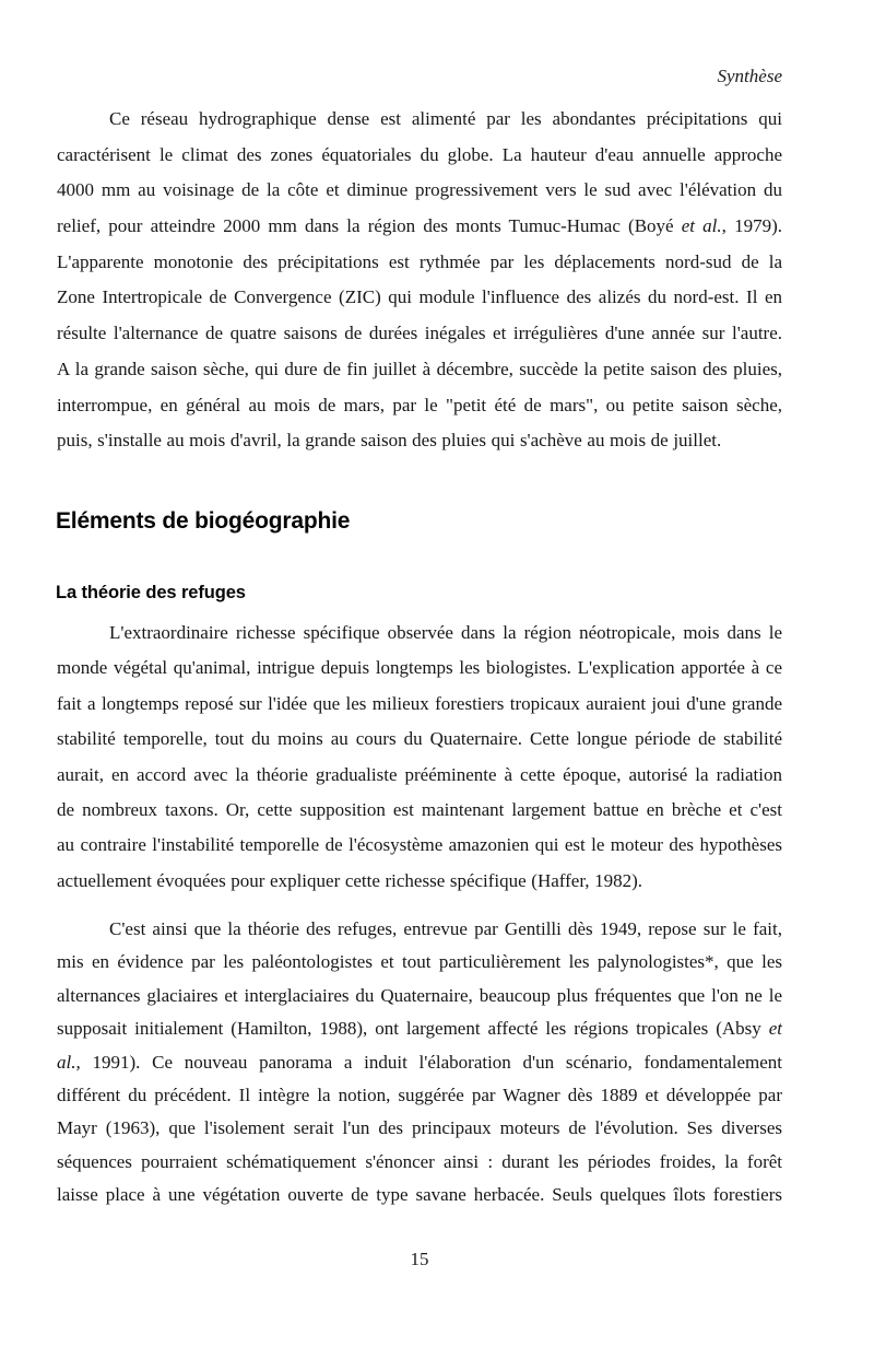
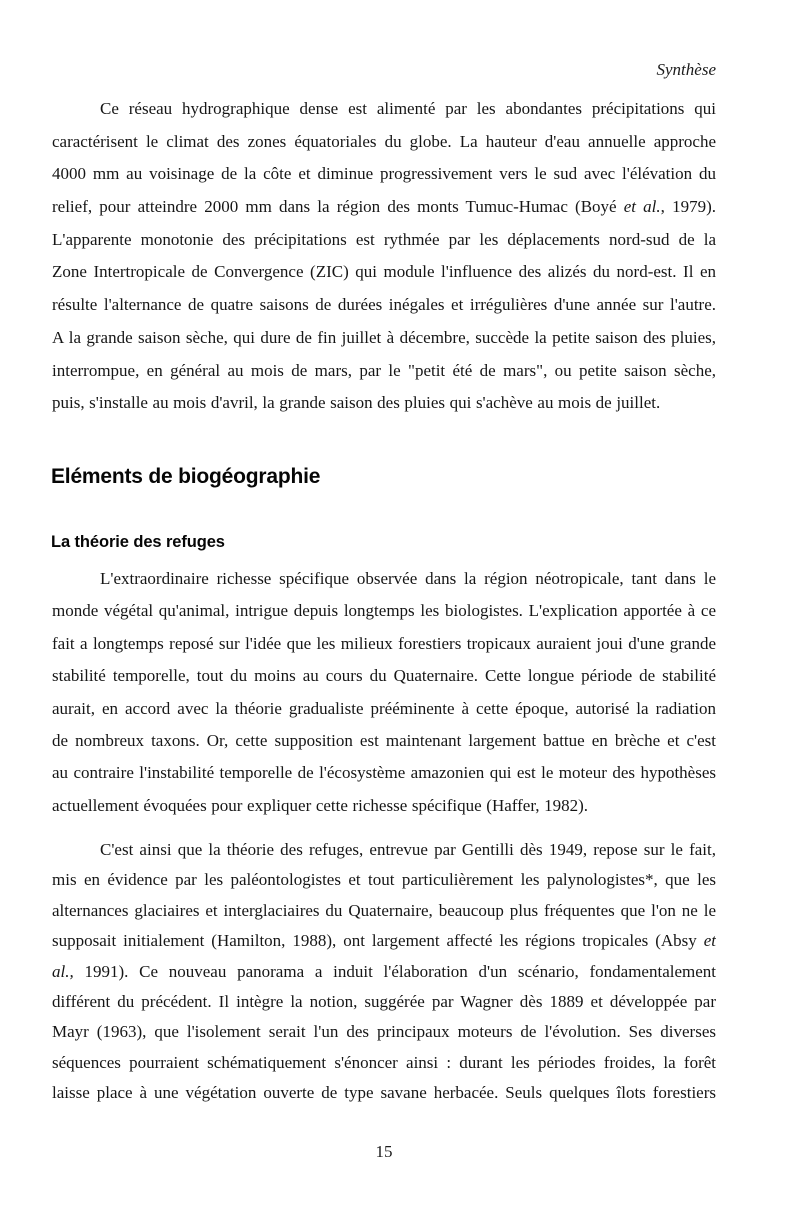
  Synthèse
  Ce réseau hydrographique dense est alimenté par les abondantes précipitations qui
  caractérisent le climat des zones équatoriales du globe. La hauteur d'eau annuelle approche
  4000 mm au voisinage de la côte et diminue progressivement vers le sud avec l'élévation du
  relief, pour atteindre 2000 mm dans la région des monts Tumuc-Humac (Boyé et al., 1979).
  L'apparente monotonie des précipitations est rythmée par les déplacements nord-sud de la
  Zone Intertropicale de Convergence (ZIC) qui module l'influence des alizés du nord-est. Il en
  résulte l'alternance de quatre saisons de durées inégales et irrégulières d'une année sur l'autre.
  A la grande saison sèche, qui dure de fin juillet à décembre, succède la petite saison des pluies,
  interrompue, en général au mois de mars, par le "petit été de mars", ou petite saison sèche,
  puis, s'installe au mois d'avril, la grande saison des pluies qui s'achève au mois de juillet.
  Eléments de biogéographie
  La théorie des refuges
- L'extraordinaire richesse spécifique observée dans la région néotropicale, mois dans le
+ L'extraordinaire richesse spécifique observée dans la région néotropicale, tant dans le
  monde végétal qu'animal, intrigue depuis longtemps les biologistes. L'explication apportée à ce
  fait a longtemps reposé sur l'idée que les milieux forestiers tropicaux auraient joui d'une grande
  stabilité temporelle, tout du moins au cours du Quaternaire. Cette longue période de stabilité
  aurait, en accord avec la théorie gradualiste prééminente à cette époque, autorisé la radiation
  de nombreux taxons. Or, cette supposition est maintenant largement battue en brèche et c'est
  au contraire l'instabilité temporelle de l'écosystème amazonien qui est le moteur des hypothèses
  actuellement évoquées pour expliquer cette richesse spécifique (Haffer, 1982).
  C'est ainsi que la théorie des refuges, entrevue par Gentilli dès 1949, repose sur le fait,
  mis en évidence par les paléontologistes et tout particulièrement les palynologistes*, que les
  alternances glaciaires et interglaciaires du Quaternaire, beaucoup plus fréquentes que l'on ne le
  supposait initialement (Hamilton, 1988), ont largement affecté les régions tropicales (Absy et
  al., 1991). Ce nouveau panorama a induit l'élaboration d'un scénario, fondamentalement
  différent du précédent. Il intègre la notion, suggérée par Wagner dès 1889 et développée par
  Mayr (1963), que l'isolement serait l'un des principaux moteurs de l'évolution. Ses diverses
  séquences pourraient schématiquement s'énoncer ainsi : durant les périodes froides, la forêt
  laisse place à une végétation ouverte de type savane herbacée. Seuls quelques îlots forestiers
  15
